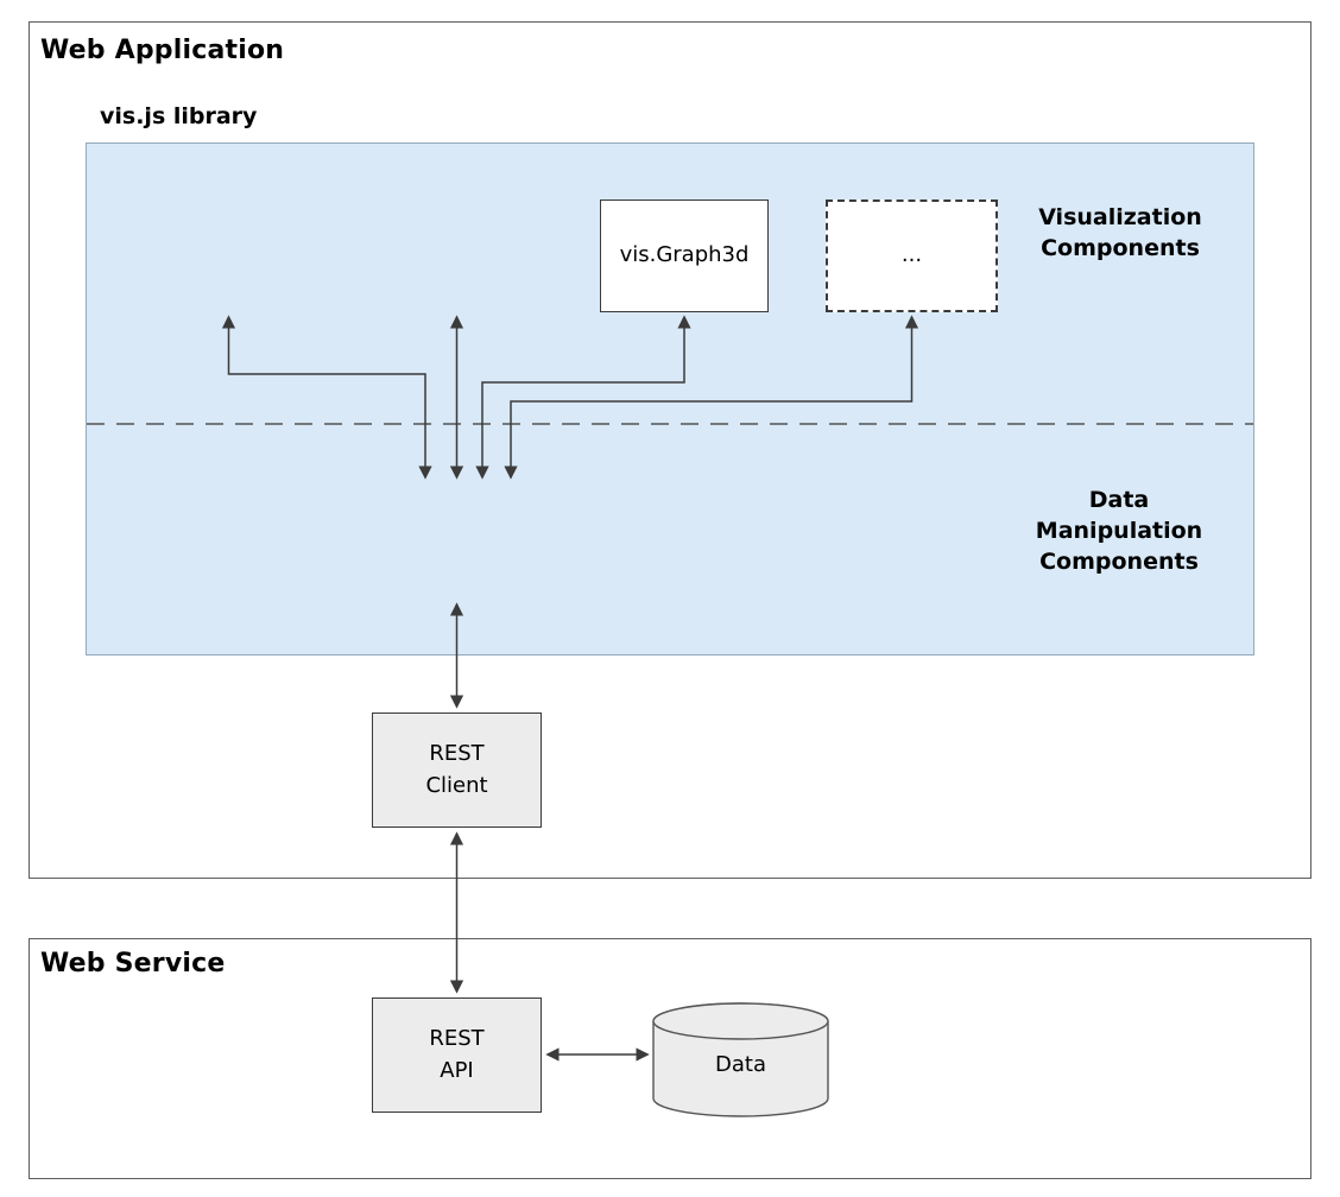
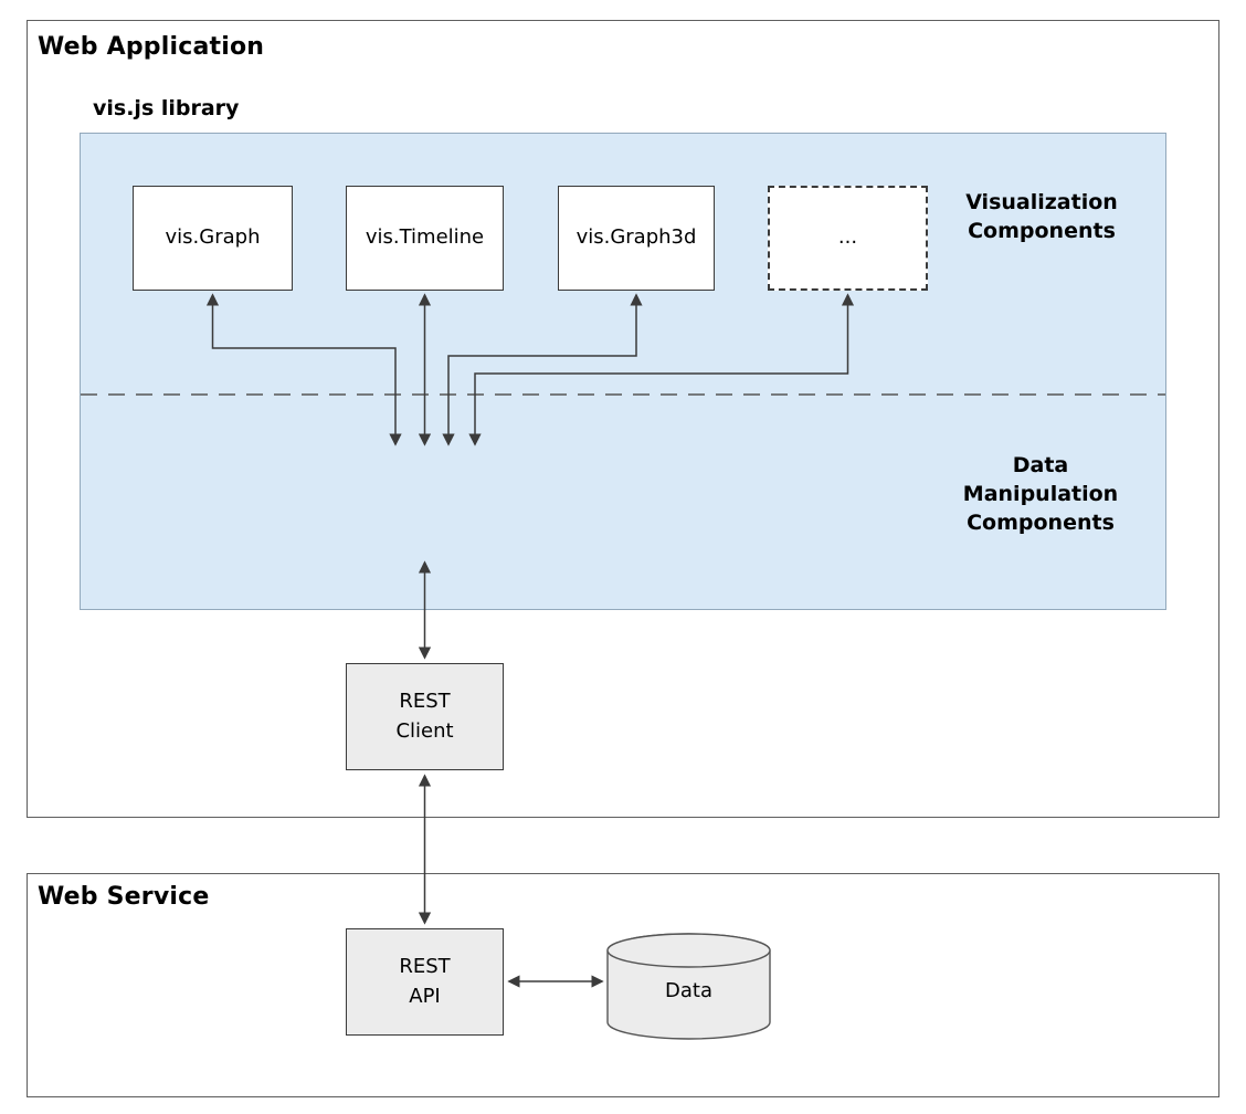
  Web Application
  vis.js library
+ vis.Graph
+ vis.Timeline
  vis.Graph3d
  ...
  Visualization
  Components
  Data
  Manipulation
  Components
  REST
  Client
  Web Service
  REST
  API
  Data
